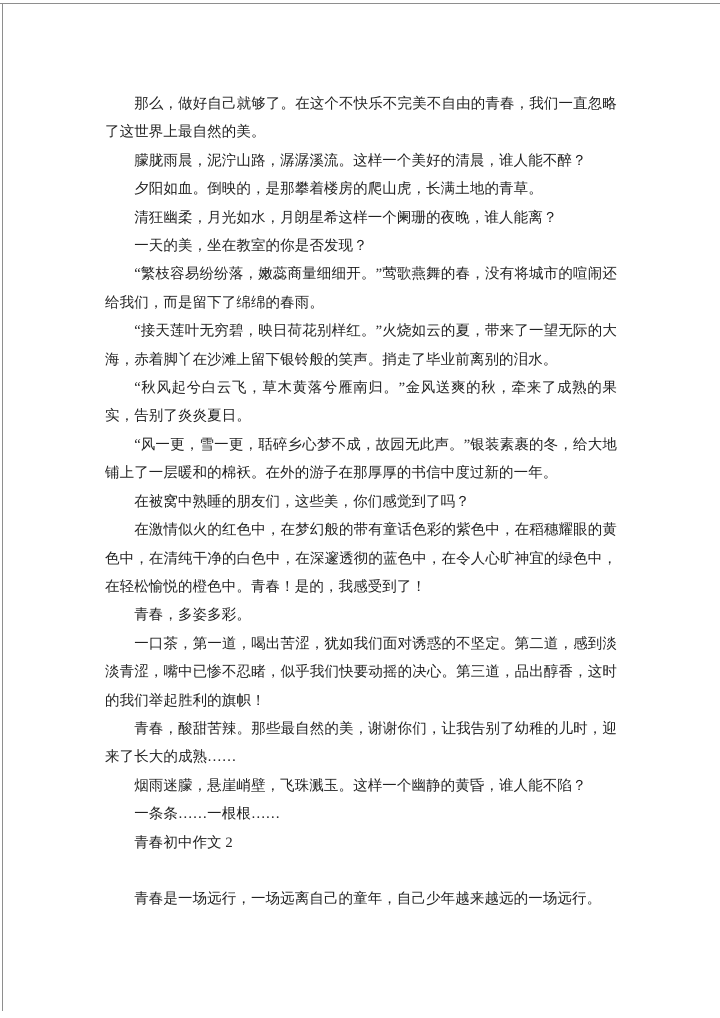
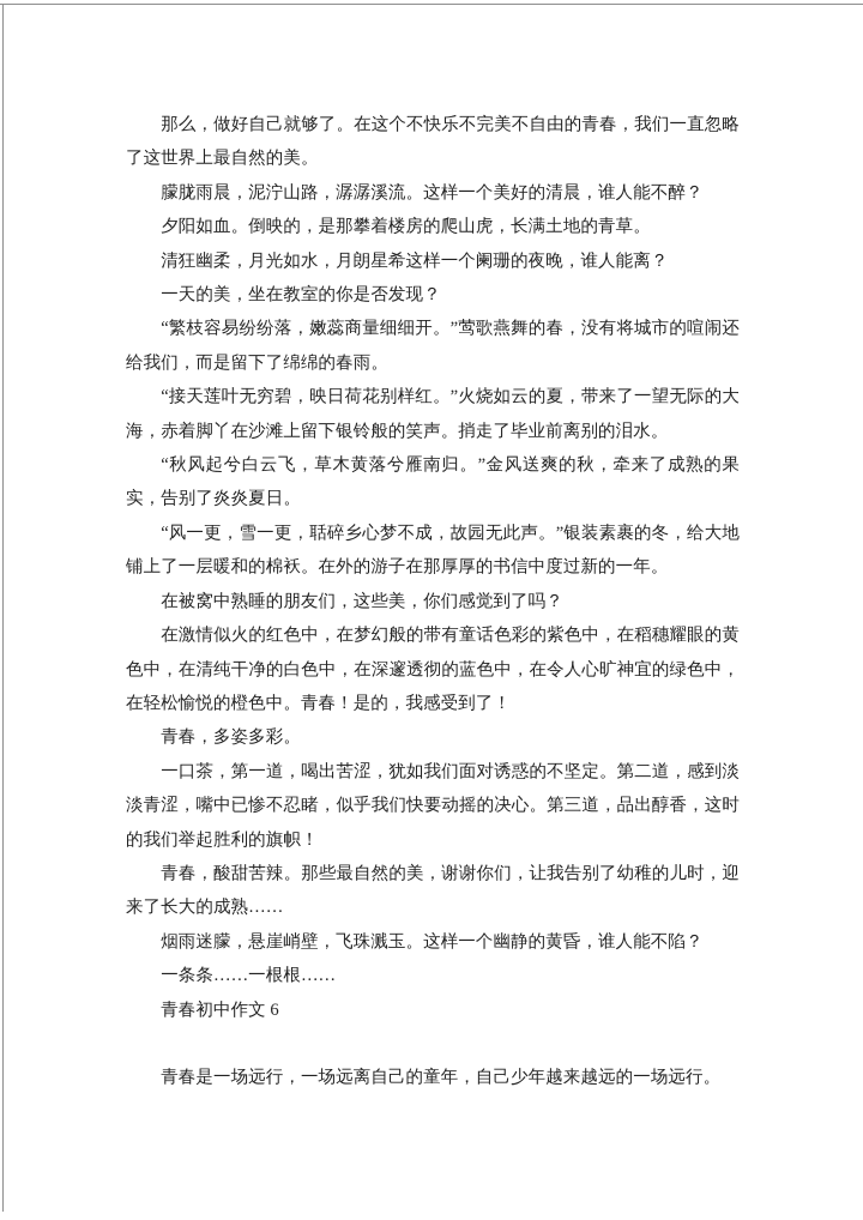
  那么，做好自己就够了。在这个不快乐不完美不自由的青春，我们一直忽略了这世界上最自然的美。
  朦胧雨晨，泥泞山路，潺潺溪流。这样一个美好的清晨，谁人能不醉？
  夕阳如血。倒映的，是那攀着楼房的爬山虎，长满土地的青草。
  清狂幽柔，月光如水，月朗星希这样一个阑珊的夜晚，谁人能离？
  一天的美，坐在教室的你是否发现？
  “繁枝容易纷纷落，嫩蕊商量细细开。”莺歌燕舞的春，没有将城市的喧闹还给我们，而是留下了绵绵的春雨。
  “接天莲叶无穷碧，映日荷花别样红。”火烧如云的夏，带来了一望无际的大海，赤着脚丫在沙滩上留下银铃般的笑声。捎走了毕业前离别的泪水。
  “秋风起兮白云飞，草木黄落兮雁南归。”金风送爽的秋，牵来了成熟的果实，告别了炎炎夏日。
  “风一更，雪一更，聒碎乡心梦不成，故园无此声。”银装素裹的冬，给大地铺上了一层暖和的棉袄。在外的游子在那厚厚的书信中度过新的一年。
  在被窝中熟睡的朋友们，这些美，你们感觉到了吗？
  在激情似火的红色中，在梦幻般的带有童话色彩的紫色中，在稻穗耀眼的黄色中，在清纯干净的白色中，在深邃透彻的蓝色中，在令人心旷神宜的绿色中，在轻松愉悦的橙色中。青春！是的，我感受到了！
  青春，多姿多彩。
  一口茶，第一道，喝出苦涩，犹如我们面对诱惑的不坚定。第二道，感到淡淡青涩，嘴中已惨不忍睹，似乎我们快要动摇的决心。第三道，品出醇香，这时的我们举起胜利的旗帜！
  青春，酸甜苦辣。那些最自然的美，谢谢你们，让我告别了幼稚的儿时，迎来了长大的成熟……
  烟雨迷朦，悬崖峭壁，飞珠溅玉。这样一个幽静的黄昏，谁人能不陷？
  一条条……一根根……
- 青春初中作文 2
+ 青春初中作文 6
  青春是一场远行，一场远离自己的童年，自己少年越来越远的一场远行。
